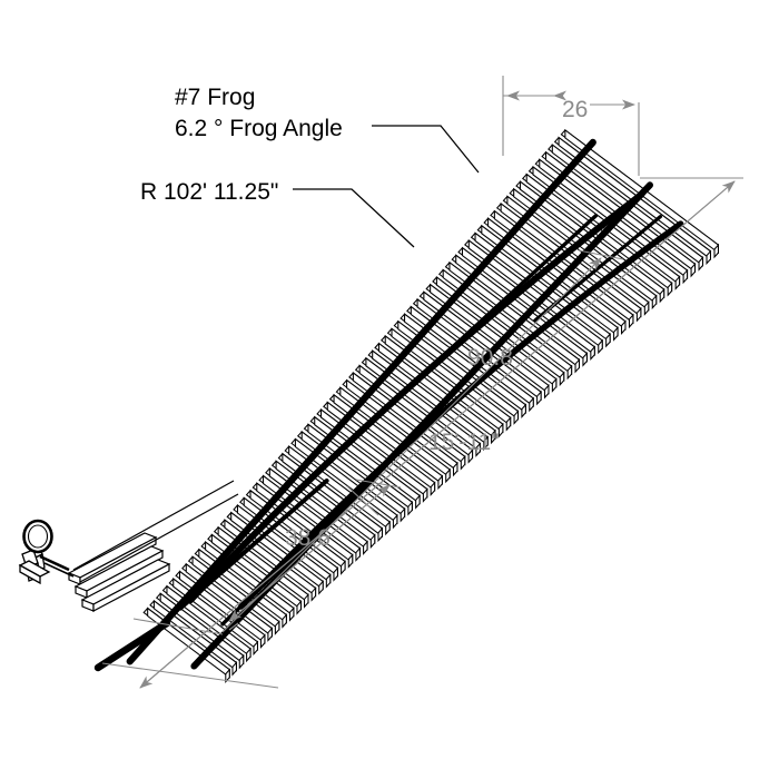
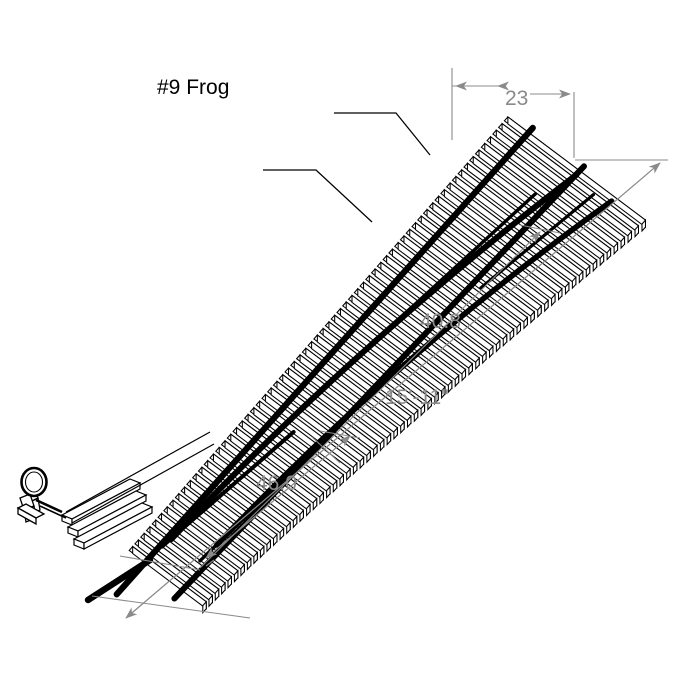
- #7 Frog
+ #9 Frog
- 6.2 ° Frog Angle
- R 102' 11.25"
- 26
+ 23
- 90.8
+ 40.8
  15'-11"
- 38.6
+ 46.0
